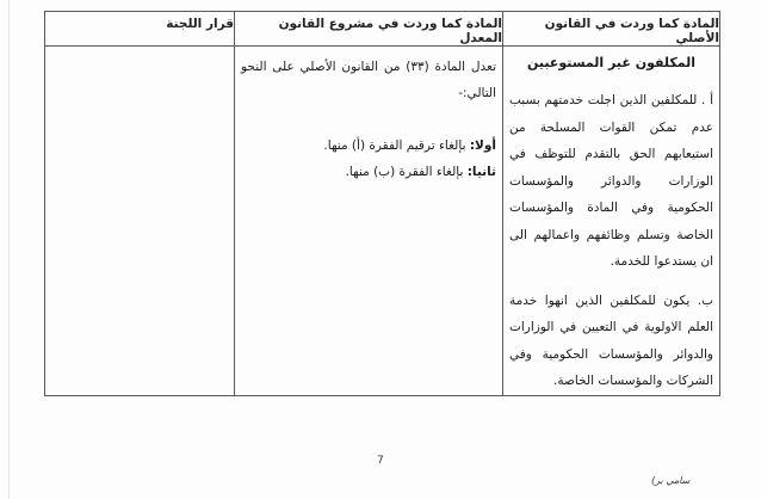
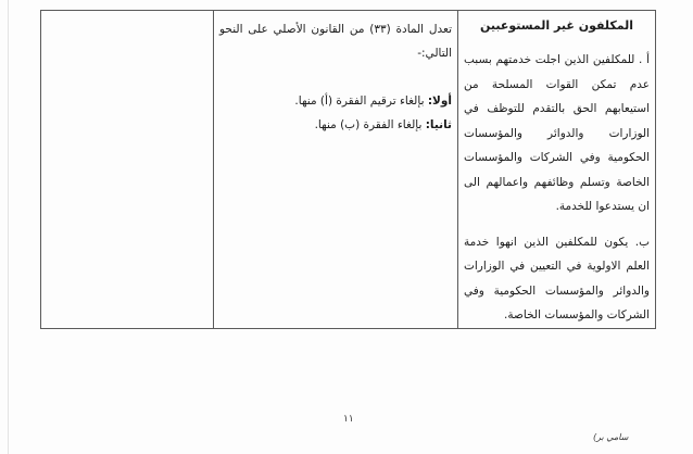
- المادة كما وردت في القانون الأصلي	المادة كما وردت في مشروع القانون المعدل	قرار اللجنة
- المكلفون غير المستوعبين أ . للمكلفين الذين اجلت خدمتهم بسبب عدم تمكن القوات المسلحة من استيعابهم الحق بالتقدم للتوظف في الوزارات والدوائر والمؤسسات الحكومية وفي المادة والمؤسسات الخاصة وتسلم وظائفهم واعمالهم الى ان يستدعوا للخدمة. ب. يكون للمكلفين الذين انهوا خدمة العلم الاولوية في التعيين في الوزارات والدوائر والمؤسسات الحكومية وفي الشركات والمؤسسات الخاصة.	تعدل المادة (٣٣) من القانون الأصلي على النحو التالي:- أولا: بإلغاء ترقيم الفقرة (أ) منها. ثانيا: بإلغاء الفقرة (ب) منها.
+ المكلفون غير المستوعبين أ . للمكلفين الذين اجلت خدمتهم بسبب عدم تمكن القوات المسلحة من استيعابهم الحق بالتقدم للتوظف في الوزارات والدوائر والمؤسسات الحكومية وفي الشركات والمؤسسات الخاصة وتسلم وظائفهم واعمالهم الى ان يستدعوا للخدمة. ب. يكون للمكلفين الذين انهوا خدمة العلم الاولوية في التعيين في الوزارات والدوائر والمؤسسات الحكومية وفي الشركات والمؤسسات الخاصة.	تعدل المادة (٣٣) من القانون الأصلي على النحو التالي:- أولا: بإلغاء ترقيم الفقرة (أ) منها. ثانيا: بإلغاء الفقرة (ب) منها.
- 7
+ ١١
  (سامي بر
